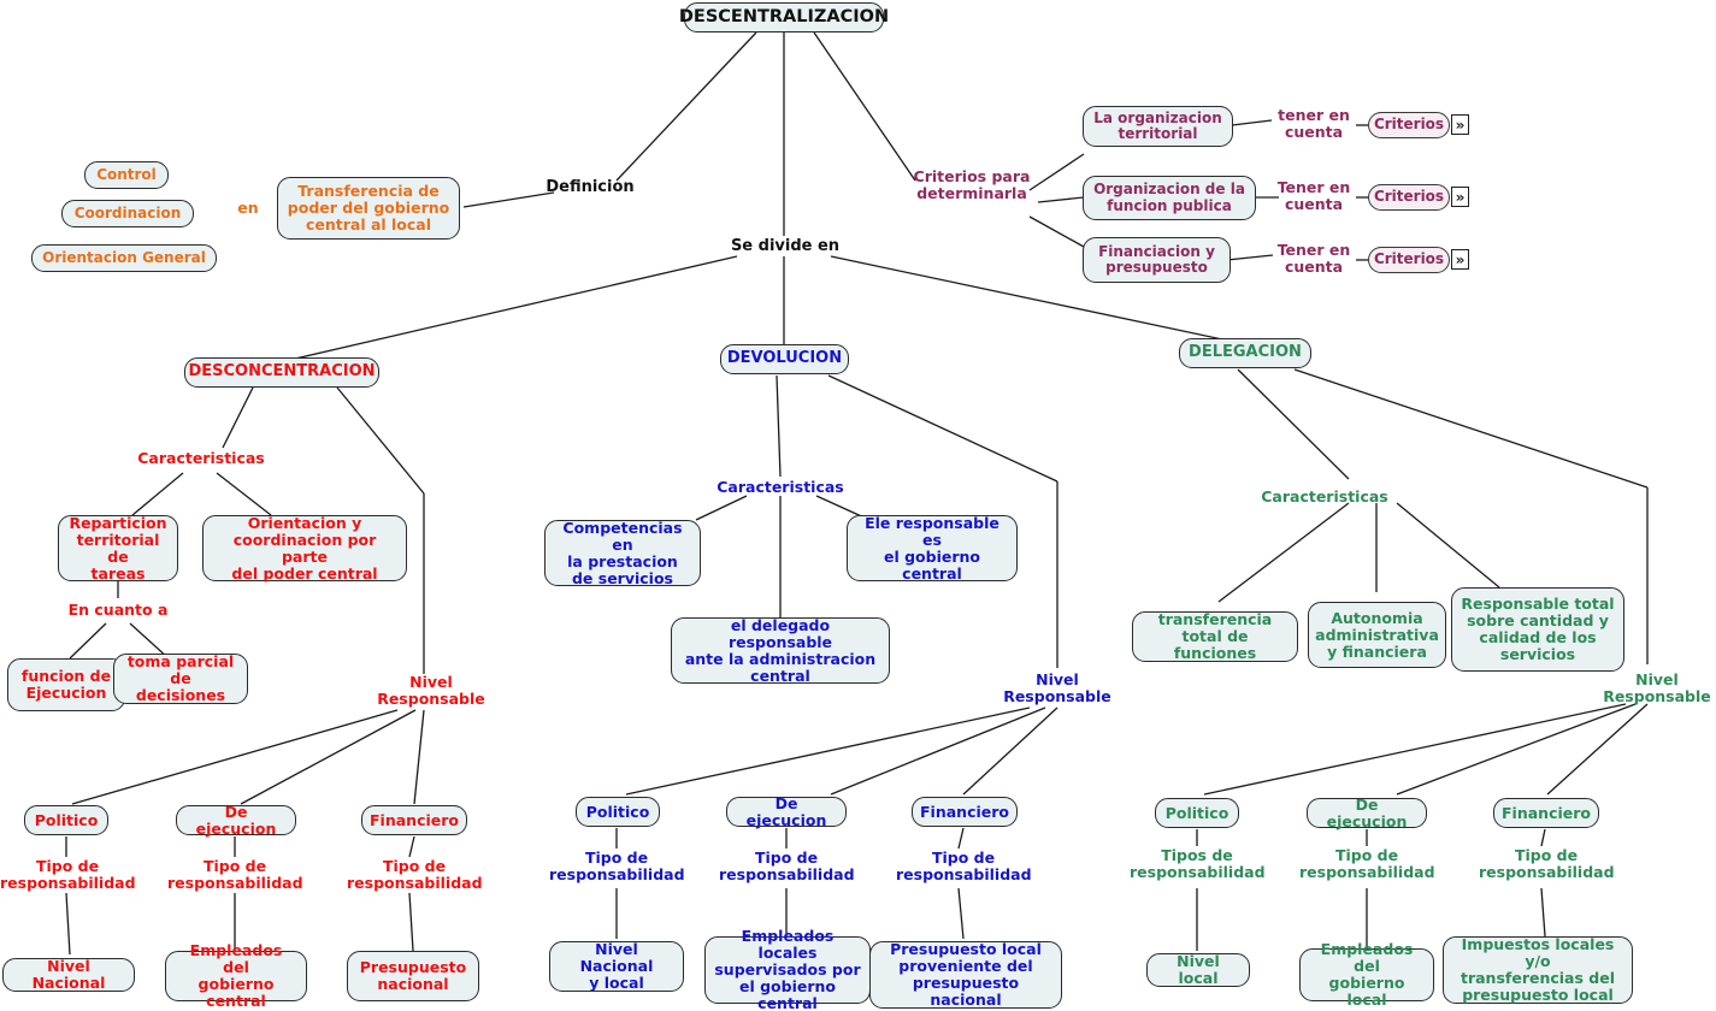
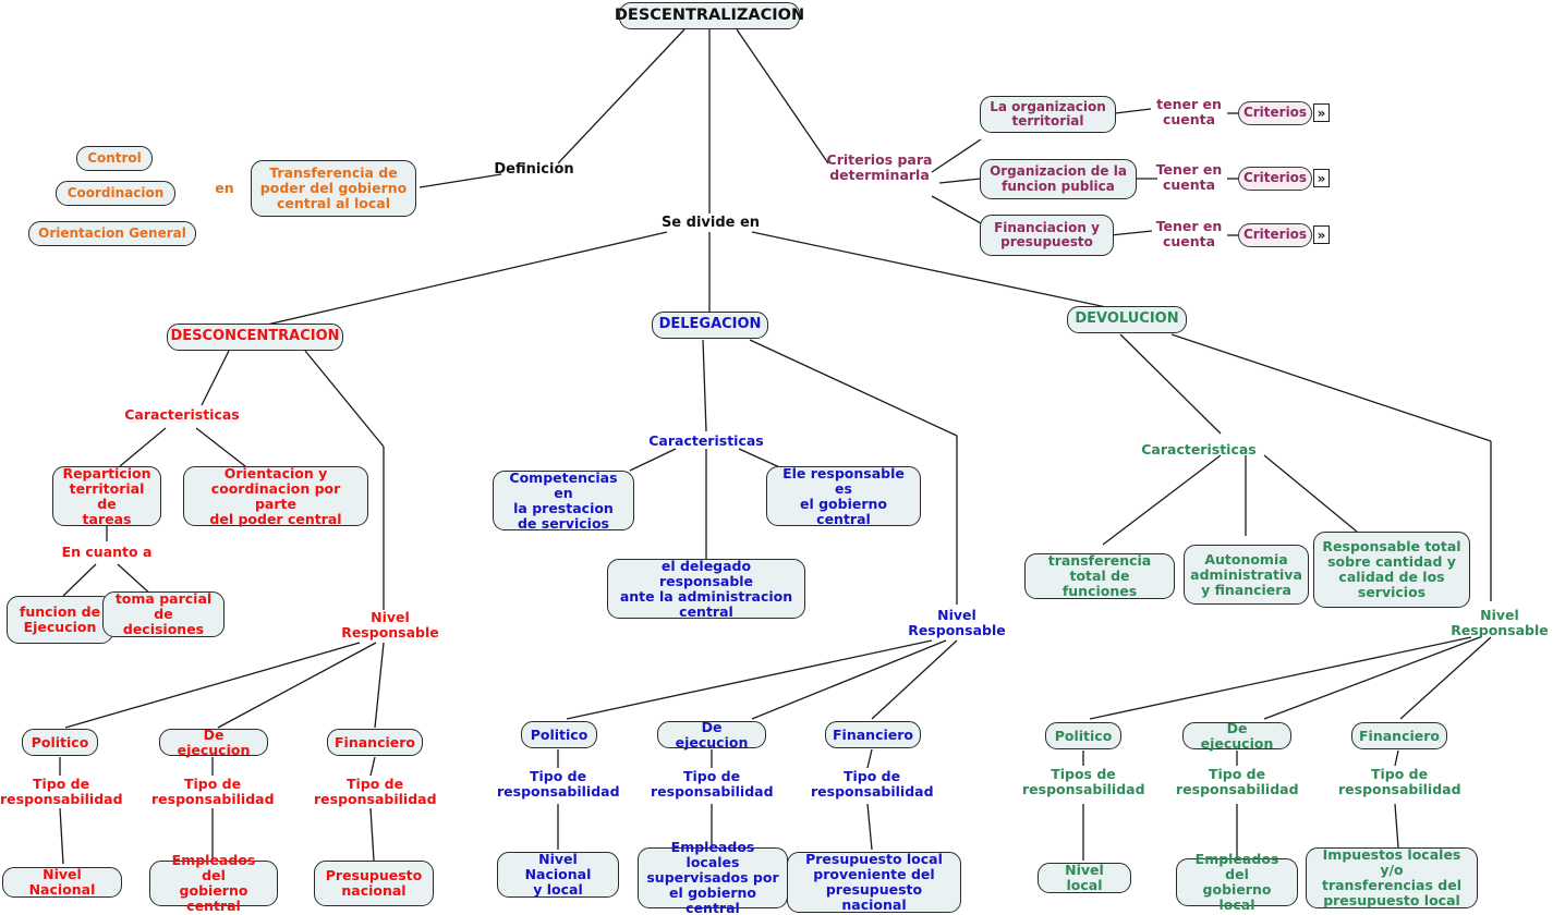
  DESCENTRALIZACION
  Definicion
  Transferencia de
  poder del gobierno
  central al local
  en
  Control
  Coordinacion
  Orientacion General
  Criterios para
  determinarla
  La organizacion
  territorial
  Organizacion de la
  funcion publica
  Financiacion y
  presupuesto
  tener en
  cuenta
  Tener en
  cuenta
  Tener en
  cuenta
  Criterios
  »
  Criterios
  »
  Criterios
  »
  Se divide en
  DESCONCENTRACION
  Caracteristicas
  Reparticion
  territorial de
  tareas
  Orientacion y
  coordinacion por parte
  del poder central
  En cuanto a
  funcion de
  Ejecucion
  toma parcial
  de decisiones
  Nivel
  Responsable
  Politico
  Tipo de
  responsabilidad
  Nivel Nacional
  De ejecucion
  Tipo de
  responsabilidad
  Empleados del
  gobierno central
  Financiero
  Tipo de
  responsabilidad
  Presupuesto
  nacional
- DEVOLUCION
+ DELEGACION
  Caracteristicas
  Competencias en
  la prestacion
  de servicios
  Ele responsable es
  el gobierno
  central
  el delegado responsable
  ante la administracion
  central
  Nivel
  Responsable
  Politico
  Tipo de
  responsabilidad
  Nivel Nacional
  y local
  De ejecucion
  Tipo de
  responsabilidad
  Empleados locales
  supervisados por
  el gobierno central
  Financiero
  Tipo de
  responsabilidad
  Presupuesto local
  proveniente del
  presupuesto nacional
- DELEGACION
+ DEVOLUCION
  Caracteristicas
  transferencia
  total de funciones
  Autonomia
  administrativa
  y financiera
  Responsable total
  sobre cantidad y
  calidad de los
  servicios
  Nivel
  Responsable
  Politico
  Tipos de
  responsabilidad
  Nivel local
  De ejecucion
  Tipo de
  responsabilidad
  Empleados del
  gobierno local
  Financiero
  Tipo de
  responsabilidad
  Impuestos locales y/o
  transferencias del
  presupuesto local
